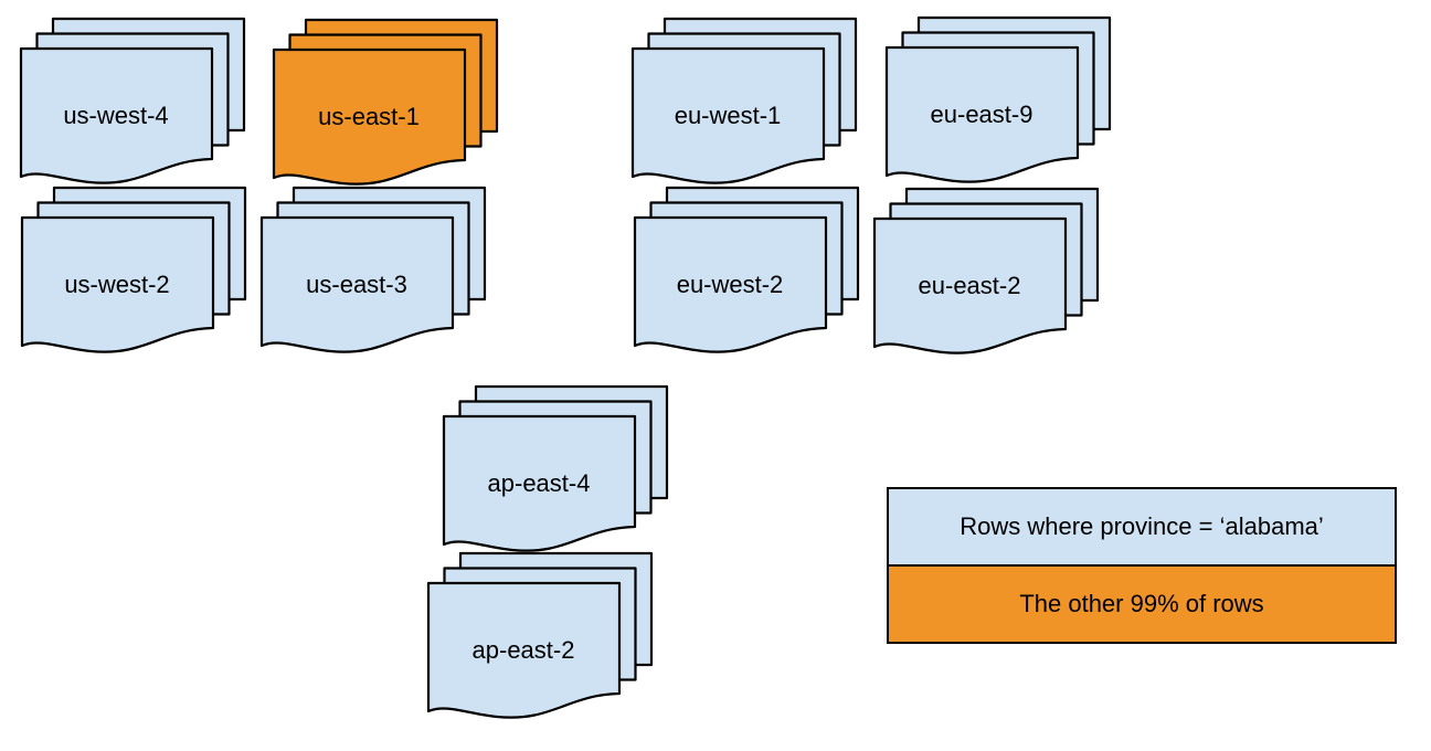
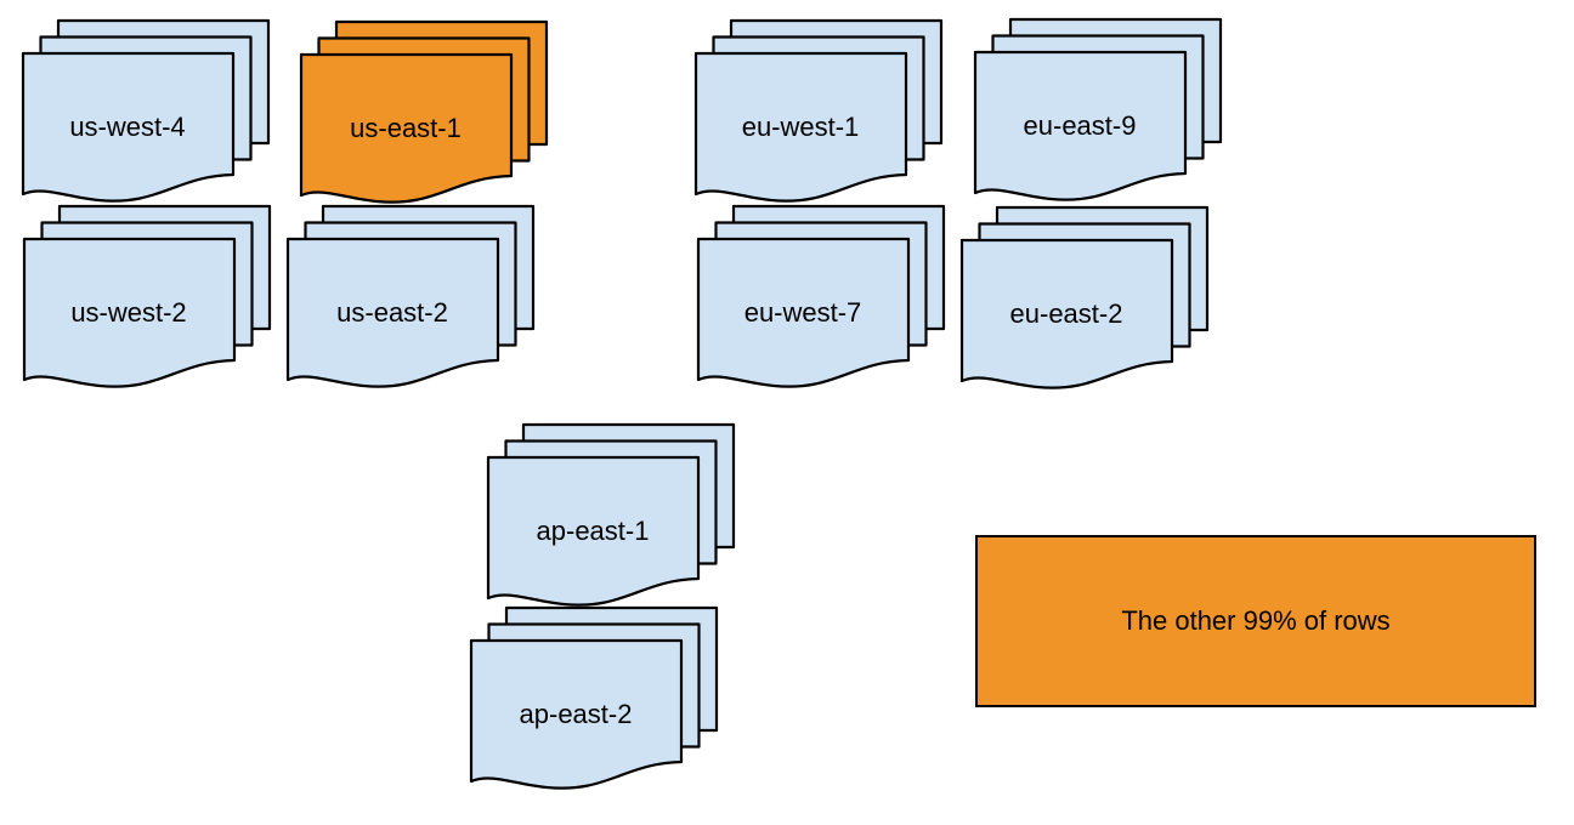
  us-west-4
  us-east-1
  eu-west-1
  eu-east-9
  us-west-2
- us-east-3
+ us-east-2
- eu-west-2
+ eu-west-7
  eu-east-2
- ap-east-4
+ ap-east-1
  ap-east-2
- Rows where province = ‘alabama’
  The other 99% of rows
